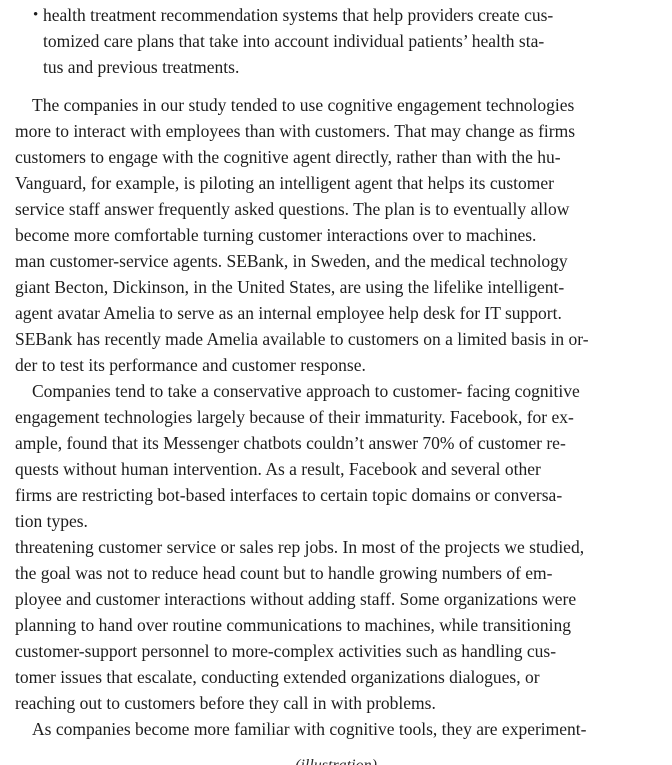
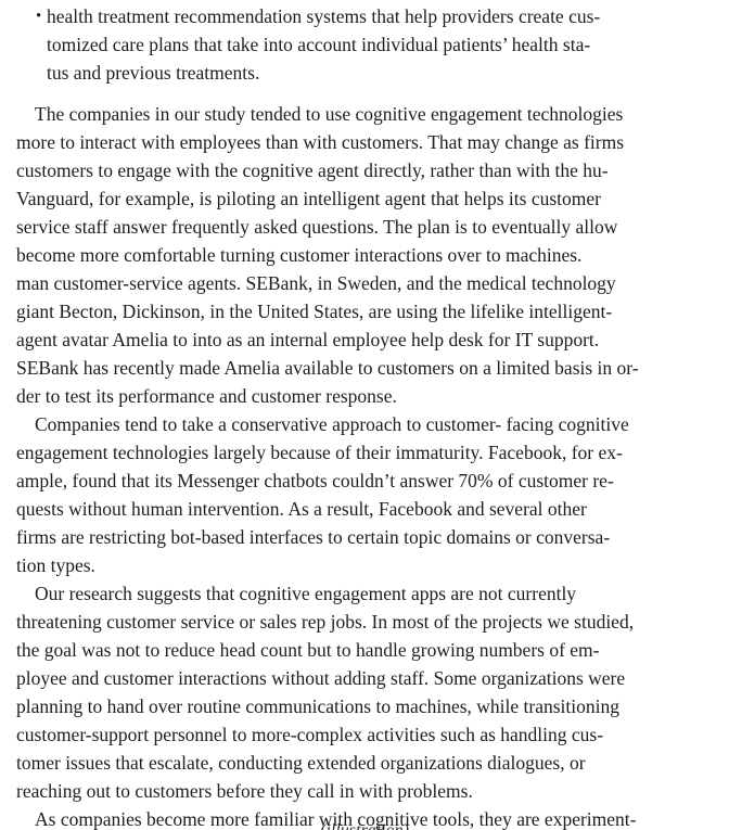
  •
  health treatment recommendation systems that help providers create cus-
  tomized care plans that take into account individual patients’ health sta-
  tus and previous treatments.
  The companies in our study tended to use cognitive engagement technologies
  more to interact with employees than with customers. That may change as firms
  customers to engage with the cognitive agent directly, rather than with the hu-
  Vanguard, for example, is piloting an intelligent agent that helps its customer
  service staff answer frequently asked questions. The plan is to eventually allow
  become more comfortable turning customer interactions over to machines.
  man customer-service agents. SEBank, in Sweden, and the medical technology
  giant Becton, Dickinson, in the United States, are using the lifelike intelligent-
- agent avatar Amelia to serve as an internal employee help desk for IT support.
+ agent avatar Amelia to into as an internal employee help desk for IT support.
  SEBank has recently made Amelia available to customers on a limited basis in or-
  der to test its performance and customer response.
  Companies tend to take a conservative approach to customer- facing cognitive
  engagement technologies largely because of their immaturity. Facebook, for ex-
  ample, found that its Messenger chatbots couldn’t answer 70% of customer re-
  quests without human intervention. As a result, Facebook and several other
  firms are restricting bot-based interfaces to certain topic domains or conversa-
  tion types.
+ Our research suggests that cognitive engagement apps are not currently
  threatening customer service or sales rep jobs. In most of the projects we studied,
  the goal was not to reduce head count but to handle growing numbers of em-
  ployee and customer interactions without adding staff. Some organizations were
  planning to hand over routine communications to machines, while transitioning
  customer-support personnel to more-complex activities such as handling cus-
  tomer issues that escalate, conducting extended organizations dialogues, or
  reaching out to customers before they call in with problems.
  As companies become more familiar with cognitive tools, they are experiment-
